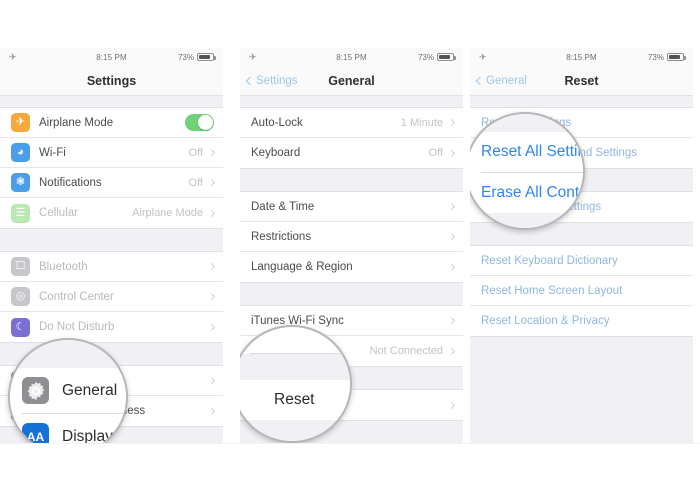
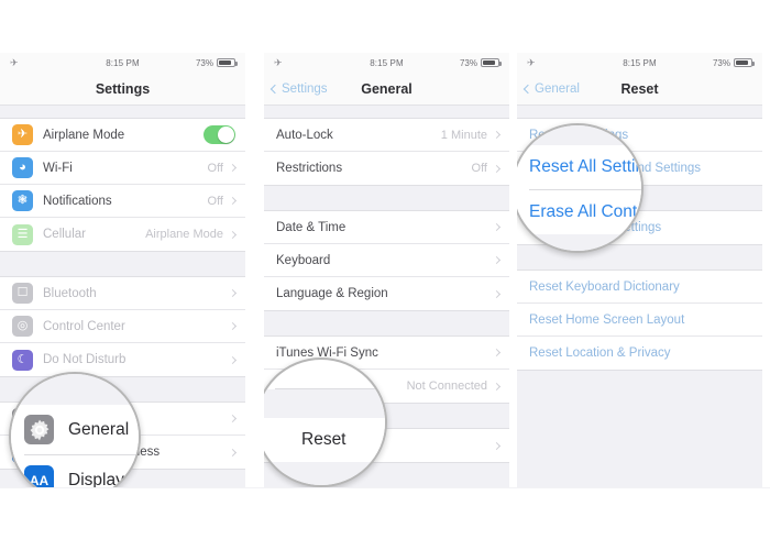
  ✈
  8:15 PM
  73%
  Settings
  ✈
  Airplane Mode
  ◕
  Wi-Fi
  Off
  ❃
  Notifications
  Off
  ☰
  Cellular
  Airplane Mode
  ☐
  Bluetooth
  ◎
  Control Center
  ☾
  Do Not Disturb
  General
  AA
  ✈
  8:15 PM
  73%
  Settings
  General
  Auto-Lock
  1 Minute
- Keyboard
+ Restrictions
  Off
  Date & Time
- Restrictions
+ Keyboard
  Language & Region
  iTunes Wi-Fi Sync
  Not Connected
  Reset
  ✈
  8:15 PM
  73%
  General
  Reset
  Reset Keyboard Dictionary
  Reset Home Screen Layout
  Reset Location & Privacy
  Reset All Settin
  Erase All Cont
